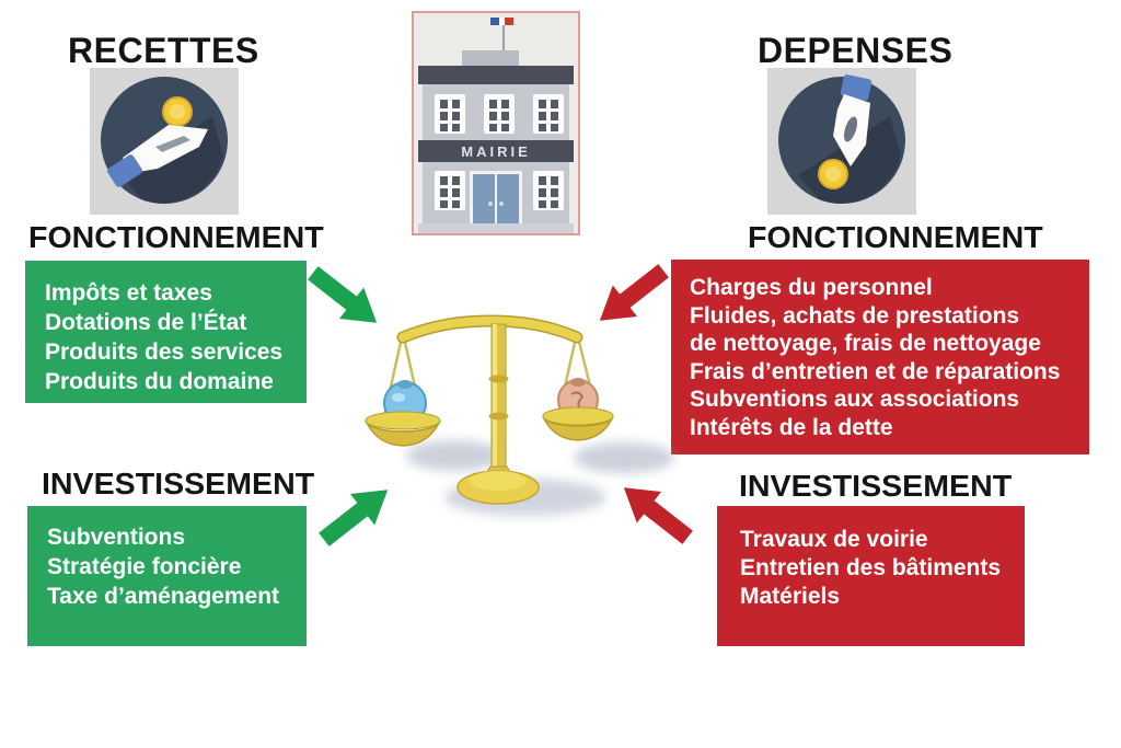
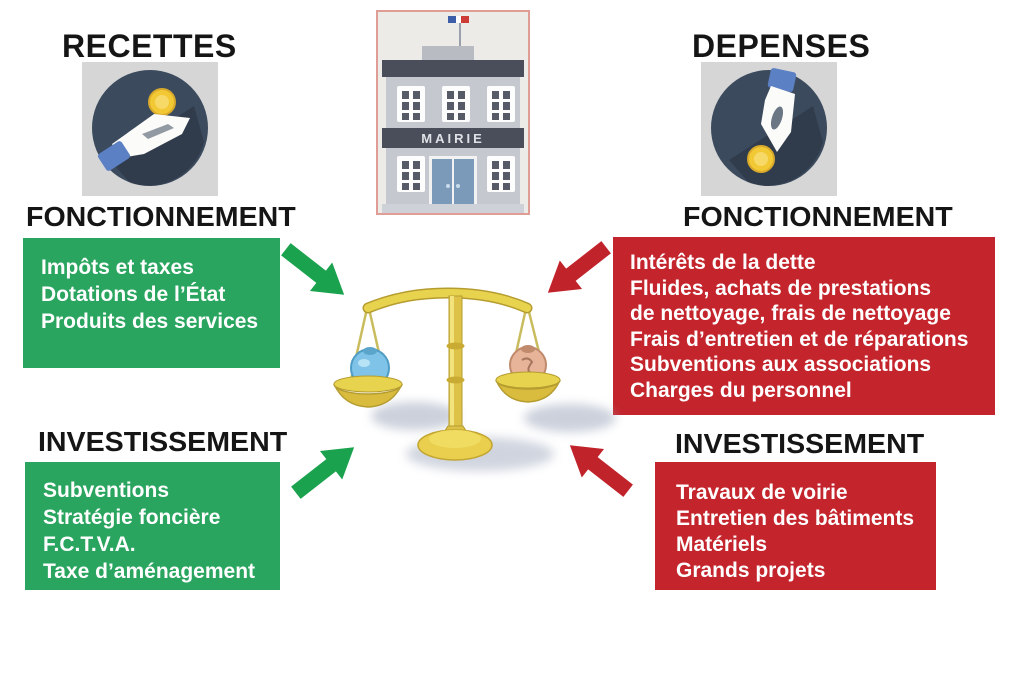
  RECETTES
  FONCTIONNEMENT
  Impôts et taxes
  Dotations de l’État
  Produits des services
- Produits du domaine
  INVESTISSEMENT
  Subventions
  Stratégie foncière
+ F.C.T.V.A.
  Taxe d’aménagement
  DEPENSES
  FONCTIONNEMENT
- Charges du personnel
+ Intérêts de la dette
  Fluides, achats de prestations
  de nettoyage, frais de nettoyage
  Frais d’entretien et de réparations
  Subventions aux associations
- Intérêts de la dette
+ Charges du personnel
  INVESTISSEMENT
  Travaux de voirie
  Entretien des bâtiments
  Matériels
+ Grands projets
  MAIRIE
